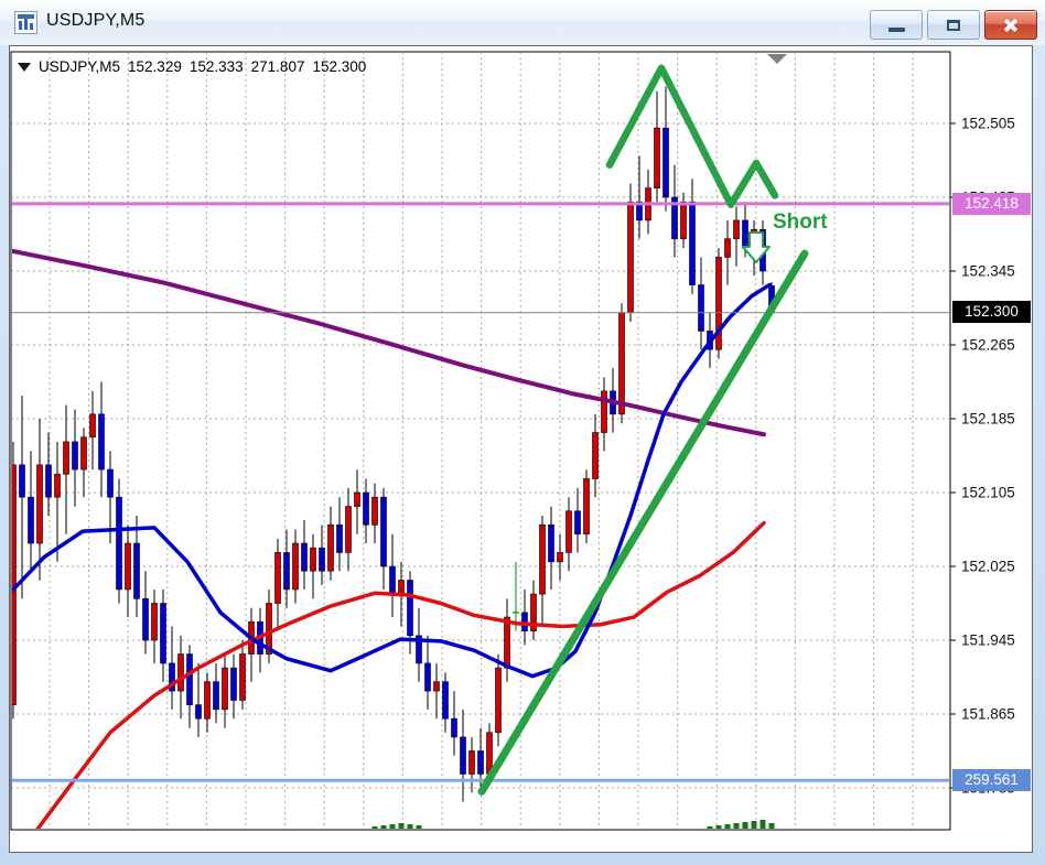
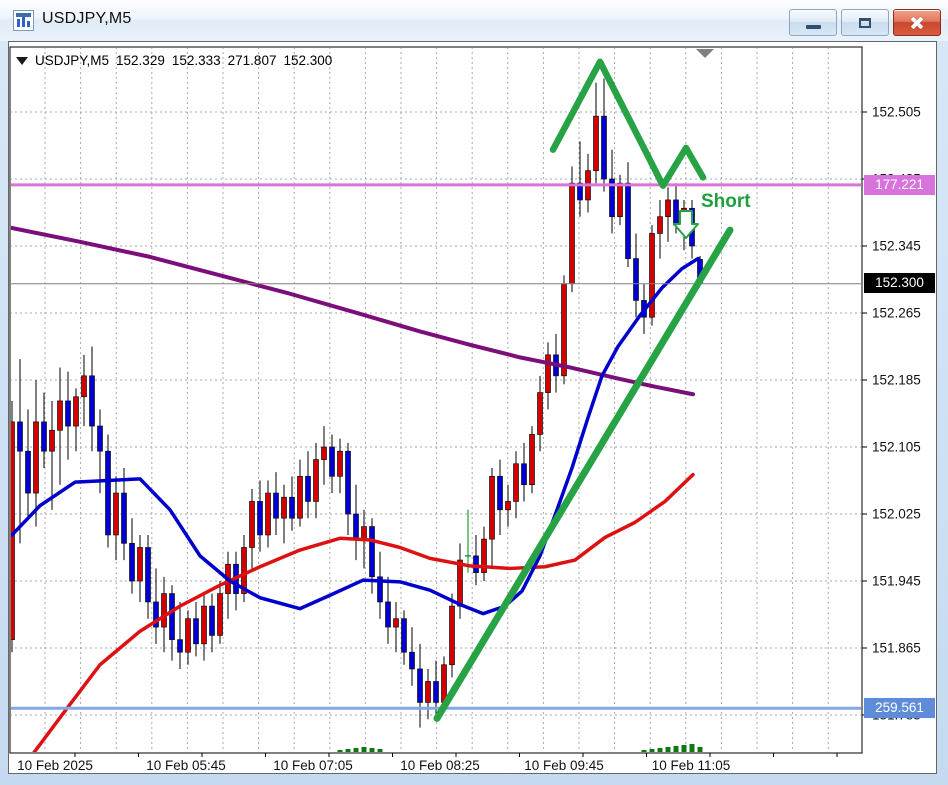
  USDJPY,M5
  152.505
  152.345
  152.265
  152.185
  152.105
  152.025
  151.945
  151.865
+ 10 Feb 2025
+ 10 Feb 05:45
+ 10 Feb 07:05
+ 10 Feb 08:25
+ 10 Feb 09:45
+ 10 Feb 11:05
  USDJPY,M5
  152.329
  152.333
  271.807
  152.300
- 152.418
+ 177.221
  152.300
  259.561
  Short
